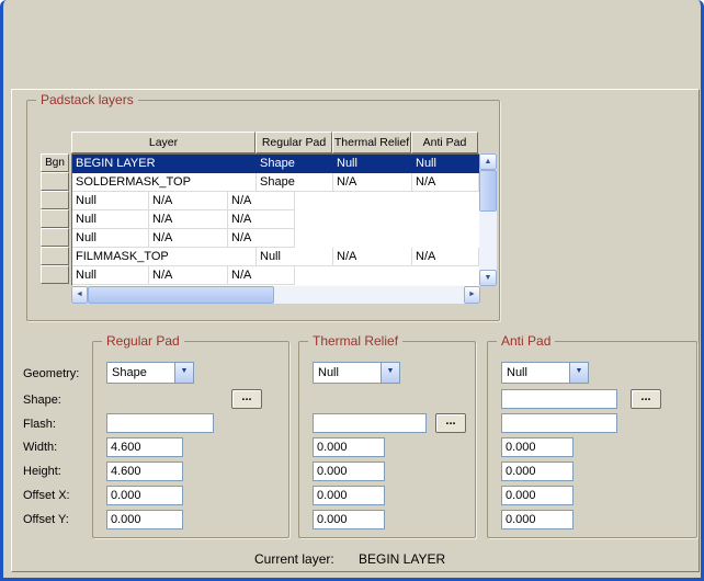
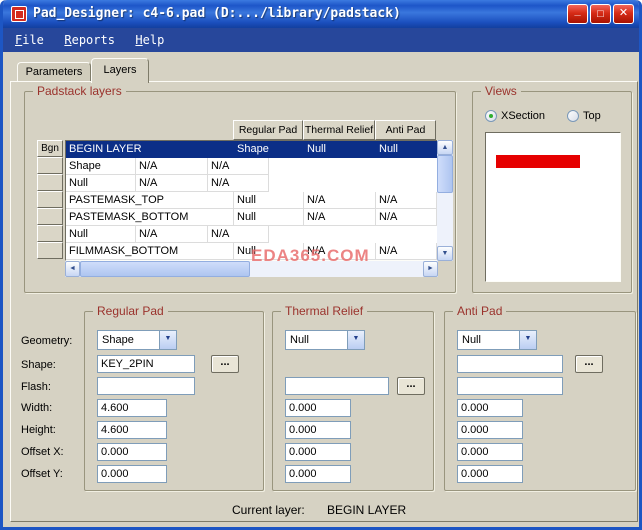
+ Pad_Designer: c4-6.pad (D:.../library/padstack)
+ _
+ □
+ ✕
+ File Reports Help
+ Parameters
+ Layers
  Padstack layers
- Layer
  Regular Pad
  Thermal Relief
  Anti Pad
  Bgn
  BEGIN LAYER
  Shape
  Null
  Null
- SOLDERMASK_TOP
  Shape
  N/A
  N/A
  Null
  N/A
  N/A
+ PASTEMASK_TOP
  Null
  N/A
  N/A
+ PASTEMASK_BOTTOM
  Null
  N/A
  N/A
- FILMMASK_TOP
  Null
  N/A
  N/A
+ FILMMASK_BOTTOM
  Null
  N/A
  N/A
+ EDA365.COM
+ Views
+ XSection
+ Top
  Geometry:
  Shape:
  Flash:
  Width:
  Height:
  Offset X:
  Offset Y:
  Regular Pad
  Shape
+ KEY_2PIN
  ...
  4.600
  4.600
  0.000
  0.000
  Thermal Relief
  Null
  ...
  0.000
  0.000
  0.000
  0.000
  Anti Pad
  Null
  ...
  0.000
  0.000
  0.000
  0.000
  Current layer:
  BEGIN LAYER
